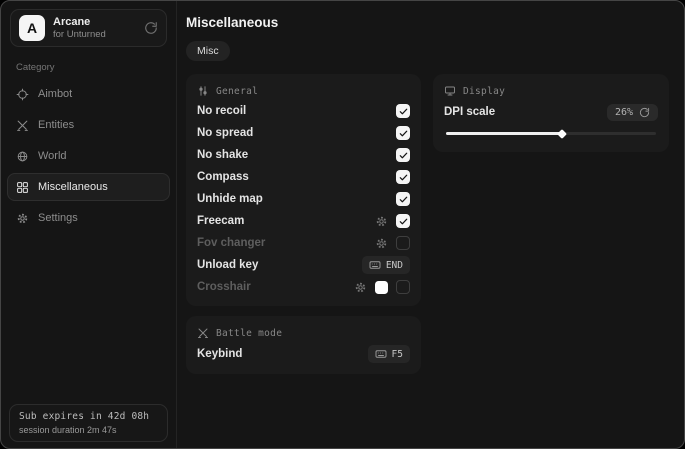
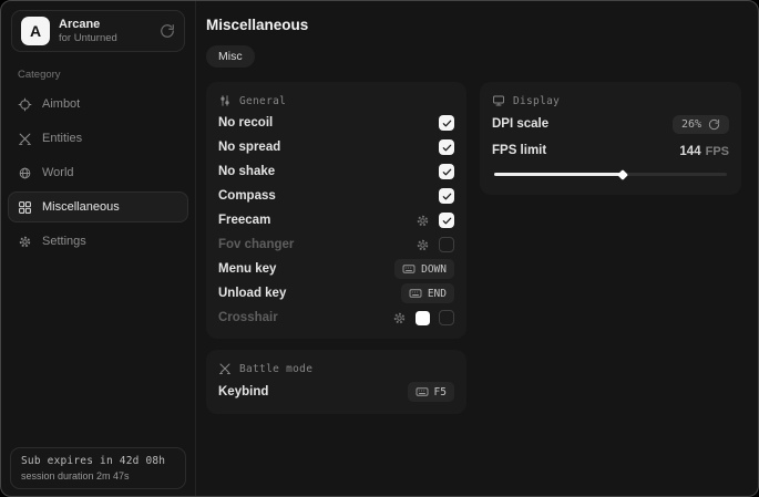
  A
  Arcane
  for Unturned
  Category
  Aimbot
  Entities
  World
  Miscellaneous
  Settings
  Sub expires in 42d 08h
  session duration 2m 47s
  Miscellaneous
  Misc
  General
  No recoil
  No spread
  No shake
  Compass
- Unhide map
  Freecam
  Fov changer
+ Menu key
+ DOWN
  Unload key
  END
  Crosshair
  Battle mode
  Keybind
  F5
  Display
  DPI scale
  26%
+ FPS limit
+ 144 FPS
